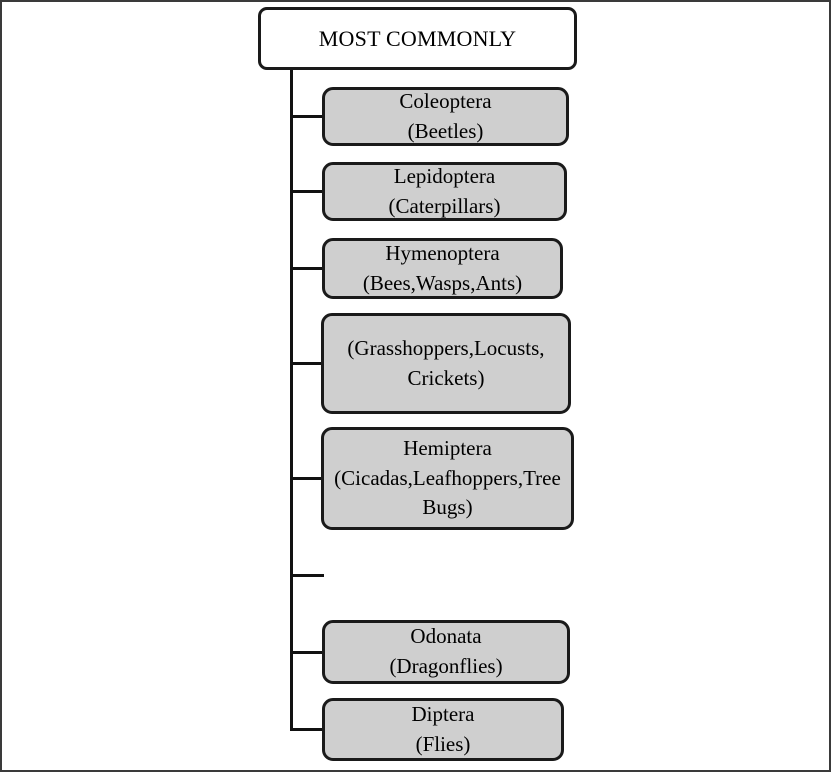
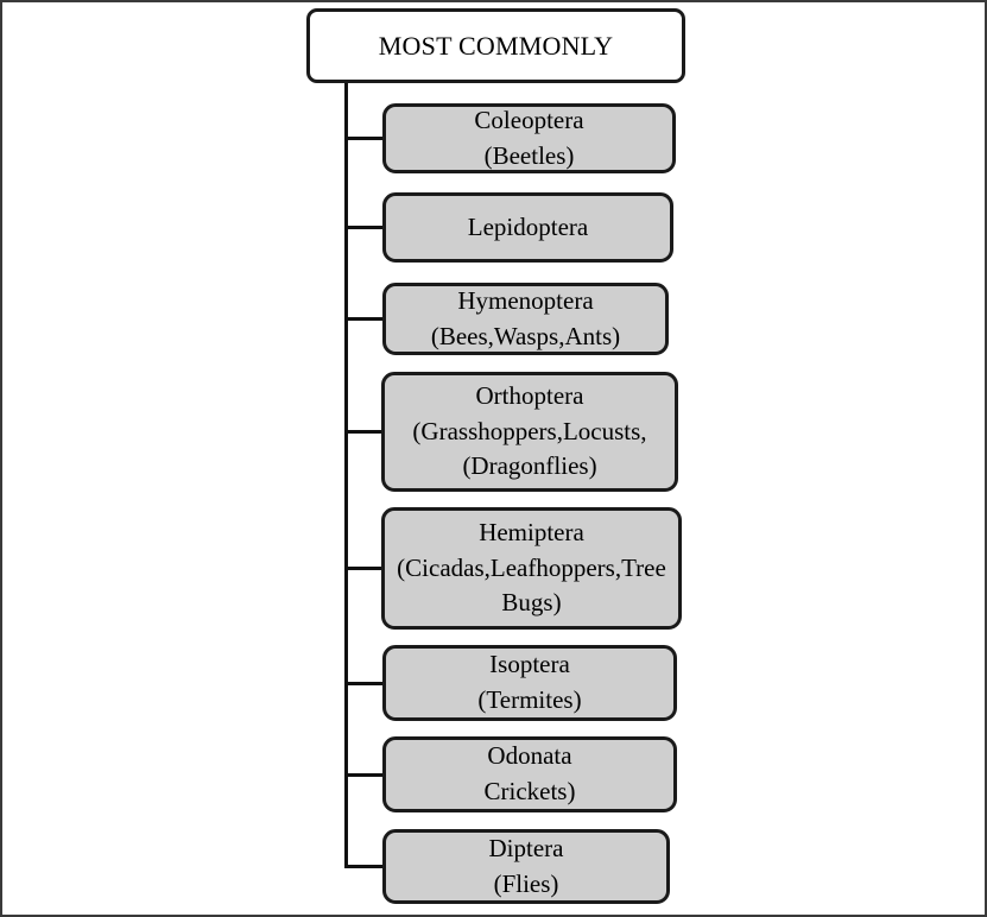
  MOST COMMONLY
  Coleoptera
  (Beetles)
  Lepidoptera
- (Caterpillars)
  Hymenoptera
  (Bees,Wasps,Ants)
+ Orthoptera
  (Grasshoppers,Locusts,
- Crickets)
+ (Dragonflies)
  Hemiptera
  (Cicadas,Leafhoppers,Tree
  Bugs)
+ Isoptera
+ (Termites)
  Odonata
- (Dragonflies)
+ Crickets)
  Diptera
  (Flies)
